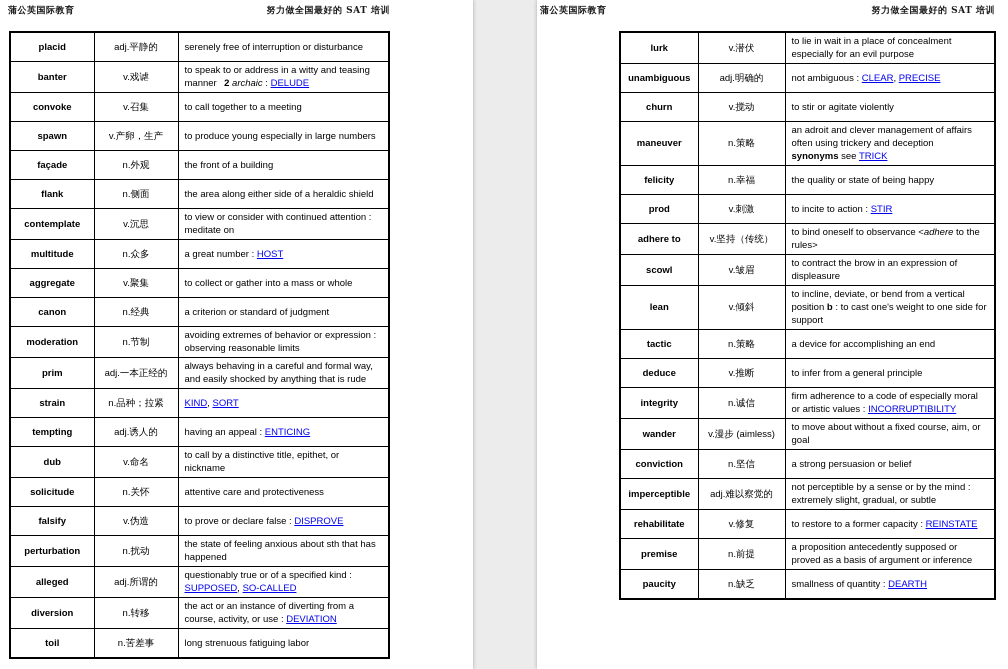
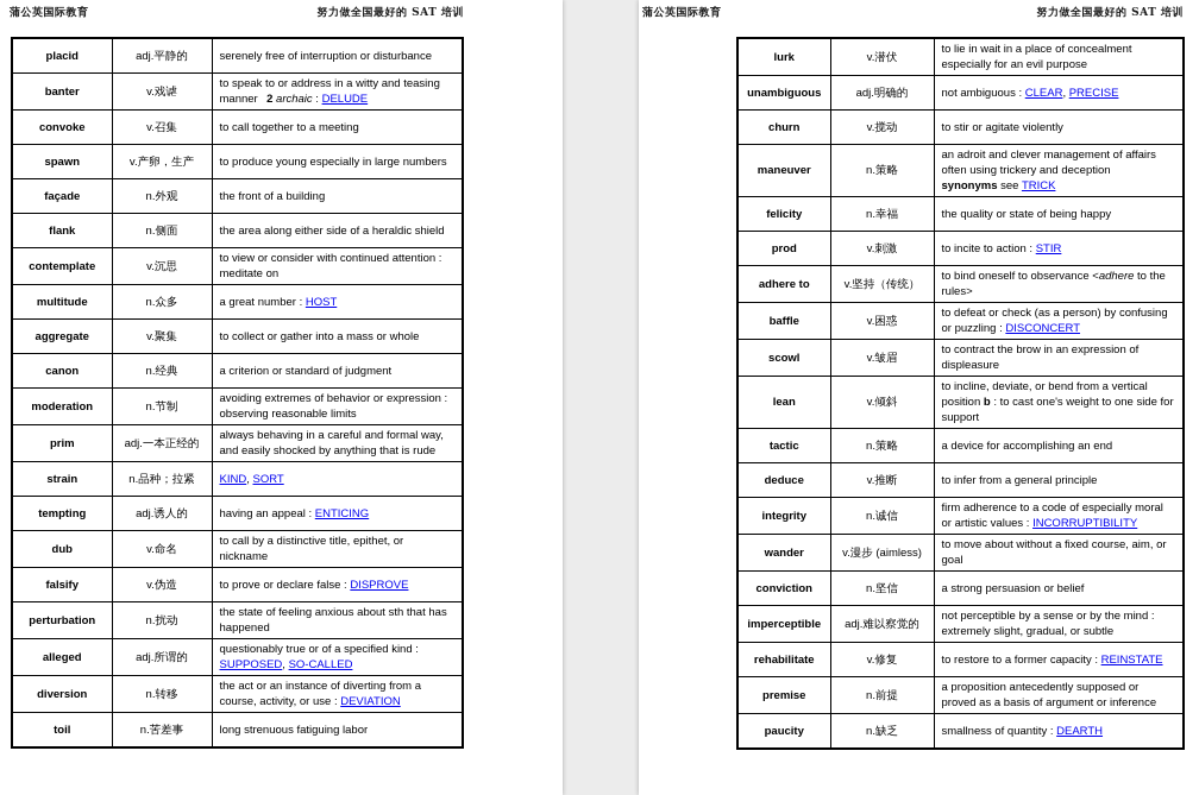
  蒲公英国际教育
  努力做全国最好的 SAT 培训
  placid	adj.平静的	serenely free of interruption or disturbance
  banter	v.戏谑	to speak to or address in a witty and teasing manner 2 archaic : DELUDE
  convoke	v.召集	to call together to a meeting
  spawn	v.产卵，生产	to produce young especially in large numbers
  façade	n.外观	the front of a building
  flank	n.侧面	the area along either side of a heraldic shield
  contemplate	v.沉思	to view or consider with continued attention : meditate on
  multitude	n.众多	a great number : HOST
  aggregate	v.聚集	to collect or gather into a mass or whole
  canon	n.经典	a criterion or standard of judgment
  moderation	n.节制	avoiding extremes of behavior or expression : observing reasonable limits
  prim	adj.一本正经的	always behaving in a careful and formal way, and easily shocked by anything that is rude
  strain	n.品种；拉紧	KIND, SORT
  tempting	adj.诱人的	having an appeal : ENTICING
  dub	v.命名	to call by a distinctive title, epithet, or nickname
- solicitude	n.关怀	attentive care and protectiveness
  falsify	v.伪造	to prove or declare false : DISPROVE
  perturbation	n.扰动	the state of feeling anxious about sth that has happened
  alleged	adj.所谓的	questionably true or of a specified kind : SUPPOSED, SO-CALLED
  diversion	n.转移	the act or an instance of diverting from a course, activity, or use : DEVIATION
  toil	n.苦差事	long strenuous fatiguing labor
  蒲公英国际教育
  努力做全国最好的 SAT 培训
  lurk	v.潜伏	to lie in wait in a place of concealment especially for an evil purpose
  unambiguous	adj.明确的	not ambiguous : CLEAR, PRECISE
  churn	v.搅动	to stir or agitate violently
  maneuver	n.策略	an adroit and clever management of affairs often using trickery and deceptionsynonyms see TRICK
  felicity	n.幸福	the quality or state of being happy
  prod	v.刺激	to incite to action : STIR
  adhere to	v.坚持（传统）	to bind oneself to observance <adhere to the rules>
+ baffle	v.困惑	to defeat or check (as a person) by confusing or puzzling : DISCONCERT
  scowl	v.皱眉	to contract the brow in an expression of displeasure
  lean	v.倾斜	to incline, deviate, or bend from a vertical position b : to cast one's weight to one side for support
  tactic	n.策略	a device for accomplishing an end
  deduce	v.推断	to infer from a general principle
  integrity	n.诚信	firm adherence to a code of especially moral or artistic values : INCORRUPTIBILITY
  wander	v.漫步 (aimless)	to move about without a fixed course, aim, or goal
  conviction	n.坚信	a strong persuasion or belief
  imperceptible	adj.难以察觉的	not perceptible by a sense or by the mind : extremely slight, gradual, or subtle
  rehabilitate	v.修复	to restore to a former capacity : REINSTATE
  premise	n.前提	a proposition antecedently supposed or proved as a basis of argument or inference
  paucity	n.缺乏	smallness of quantity : DEARTH
